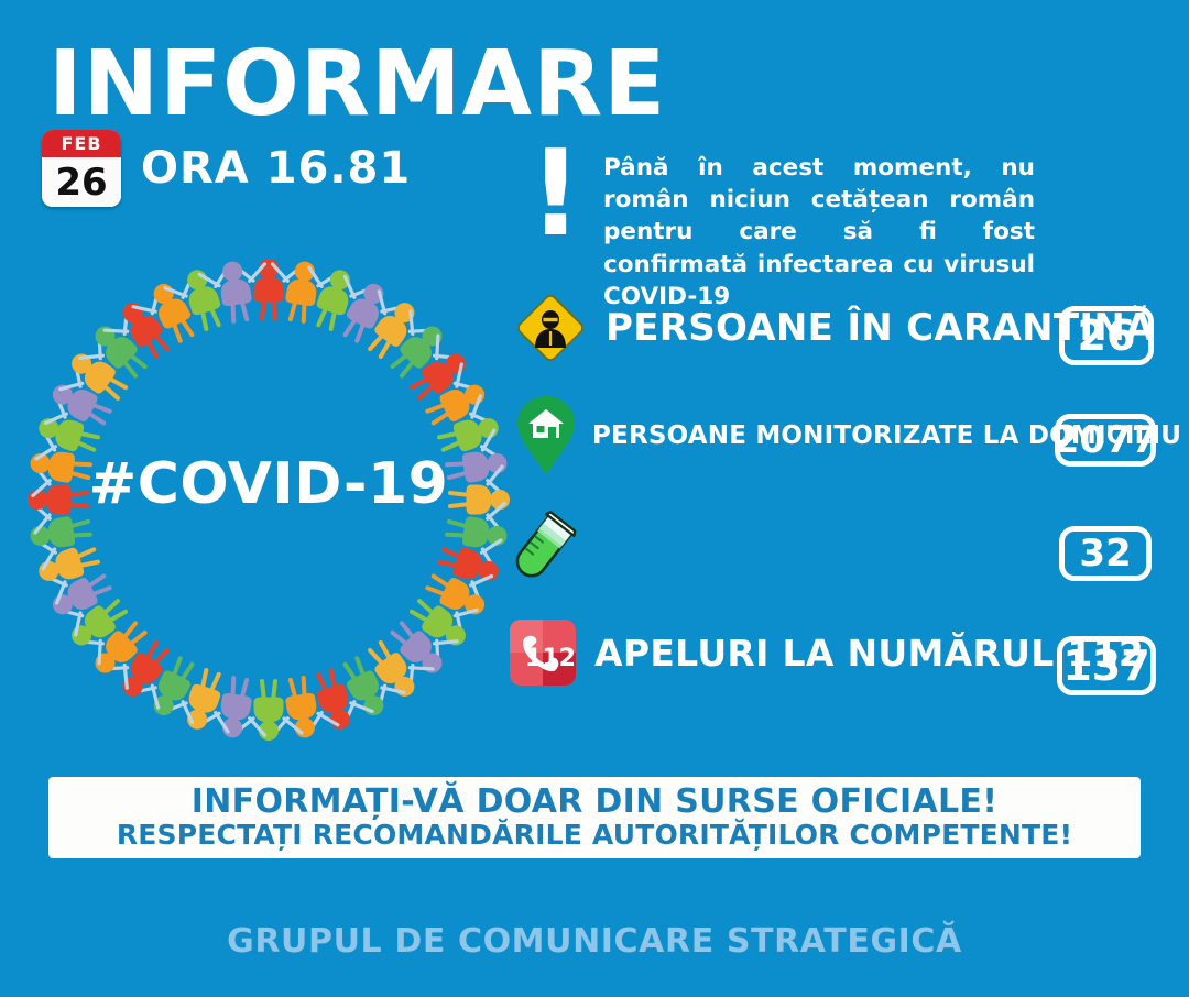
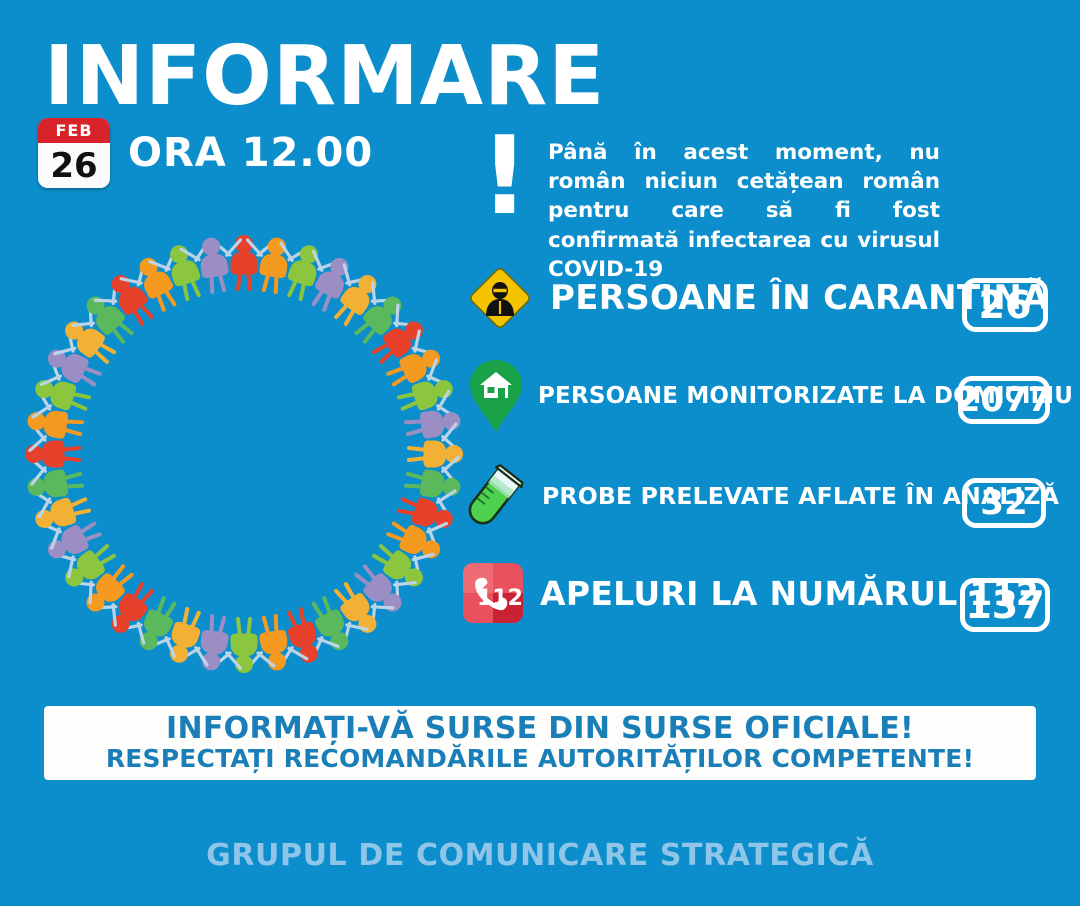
  INFORMARE
  FEB
  26
- ORA 16.81
+ ORA 12.00
  !
  Până în acest moment, nu român niciun cetățean român pentru care să fi fost confirmată infectarea cu virusul COVID-19
- #COVID-19
  PERSOANE ÎN CARANTINĂ
  26
  PERSOANE MONITORIZATE LA DOMICILIU
  2077
+ PROBE PRELEVATE AFLATE ÎN ANALIZĂ
  32
  112
  APELURI LA NUMĂRUL 112
  137
- INFORMAȚI-VĂ DOAR DIN SURSE OFICIALE!
+ INFORMAȚI-VĂ SURSE DIN SURSE OFICIALE!
  RESPECTAȚI RECOMANDĂRILE AUTORITĂȚILOR COMPETENTE!
  GRUPUL DE COMUNICARE STRATEGICĂ
